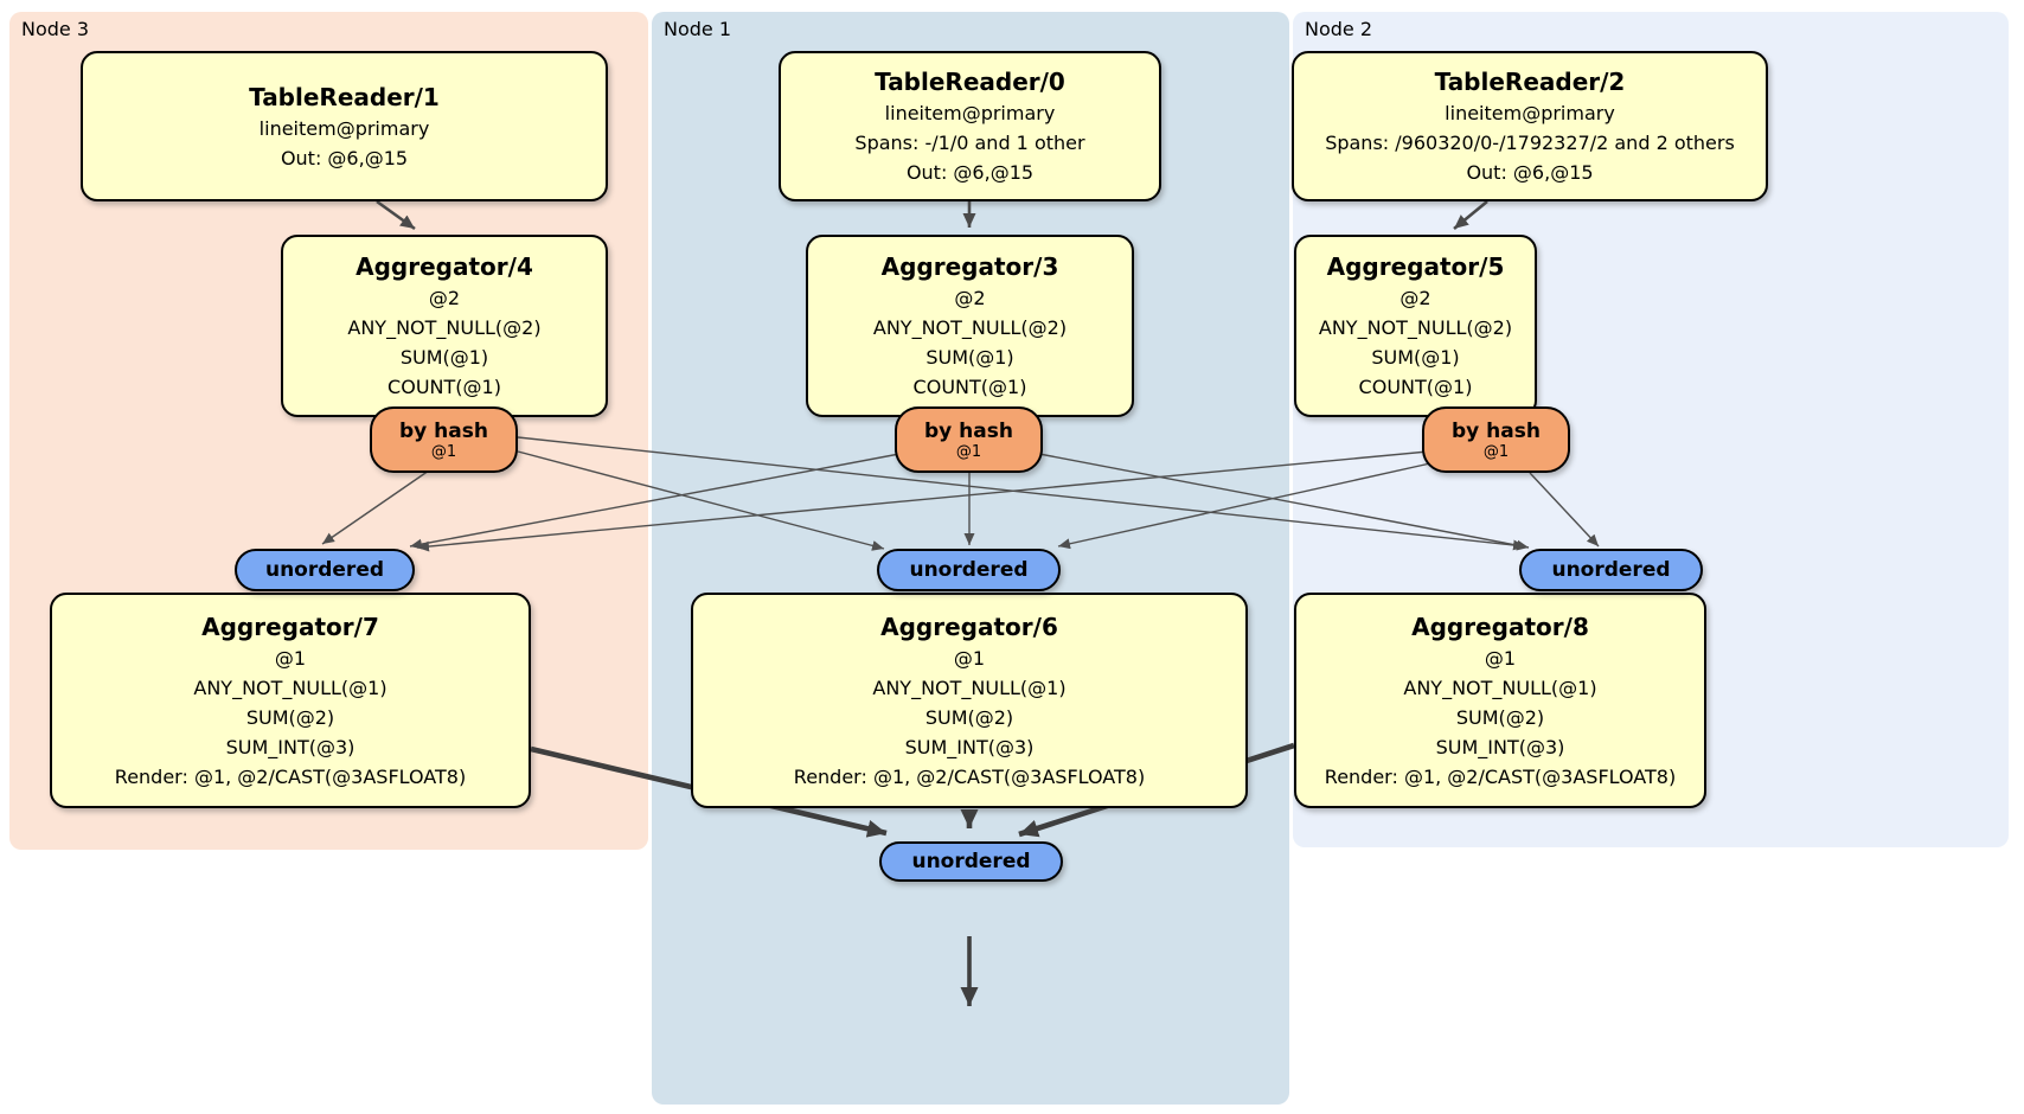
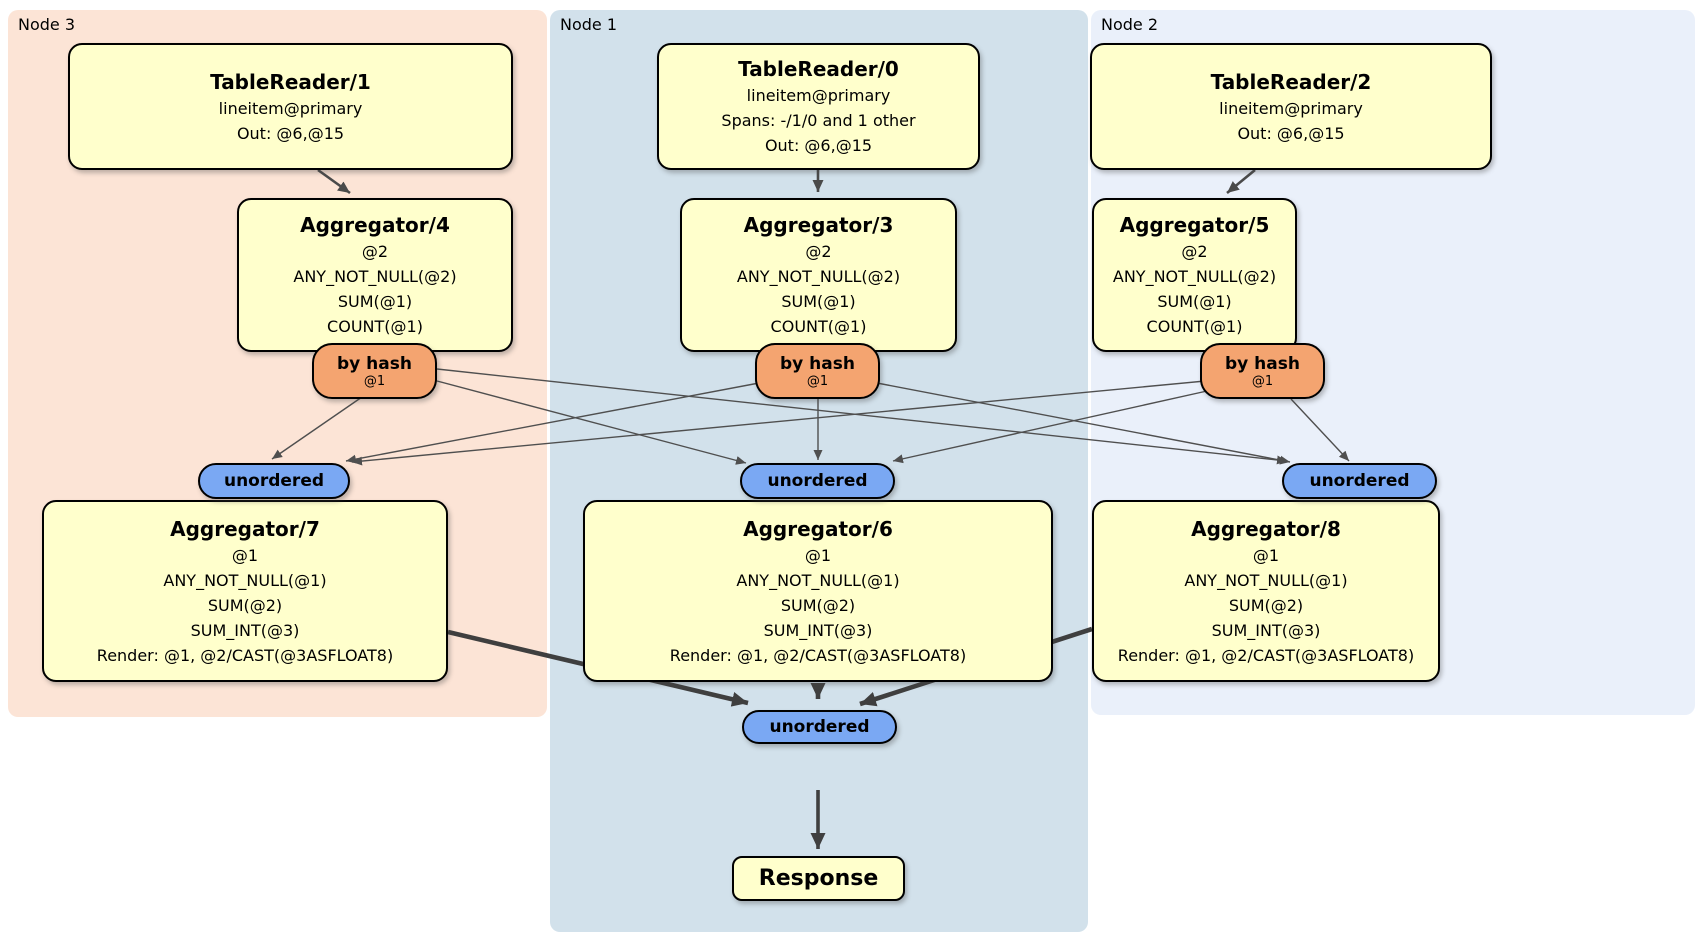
  Node 3
  Node 1
  Node 2
  TableReader/1
  lineitem@primary
  Out: @6,@15
  TableReader/0
  lineitem@primary
  Spans: -/1/0 and 1 other
  Out: @6,@15
  TableReader/2
  lineitem@primary
- Spans: /960320/0-/1792327/2 and 2 others
  Out: @6,@15
  Aggregator/4
  @2
  ANY_NOT_NULL(@2)
  SUM(@1)
  COUNT(@1)
  Aggregator/3
  @2
  ANY_NOT_NULL(@2)
  SUM(@1)
  COUNT(@1)
  Aggregator/5
  @2
  ANY_NOT_NULL(@2)
  SUM(@1)
  COUNT(@1)
  by hash
  @1
  by hash
  @1
  by hash
  @1
  unordered
  unordered
  unordered
  Aggregator/7
  @1
  ANY_NOT_NULL(@1)
  SUM(@2)
  SUM_INT(@3)
  Render: @1, @2/CAST(@3ASFLOAT8)
  Aggregator/6
  @1
  ANY_NOT_NULL(@1)
  SUM(@2)
  SUM_INT(@3)
  Render: @1, @2/CAST(@3ASFLOAT8)
  Aggregator/8
  @1
  ANY_NOT_NULL(@1)
  SUM(@2)
  SUM_INT(@3)
  Render: @1, @2/CAST(@3ASFLOAT8)
  unordered
+ Response
